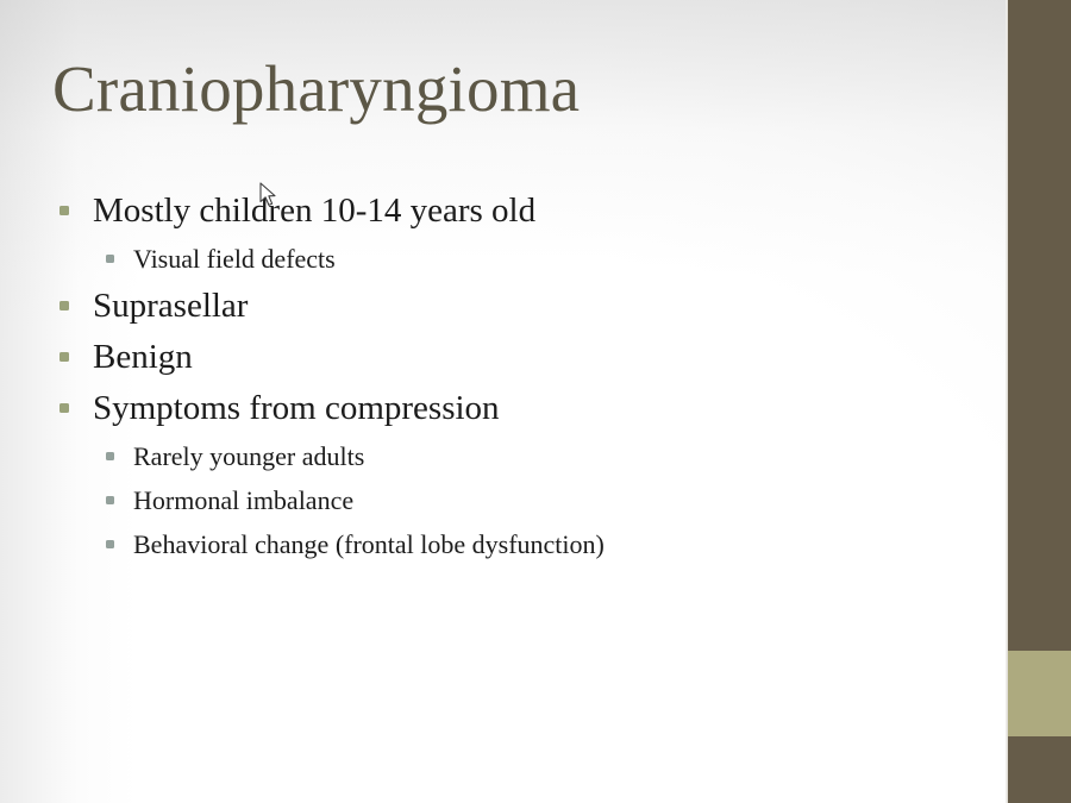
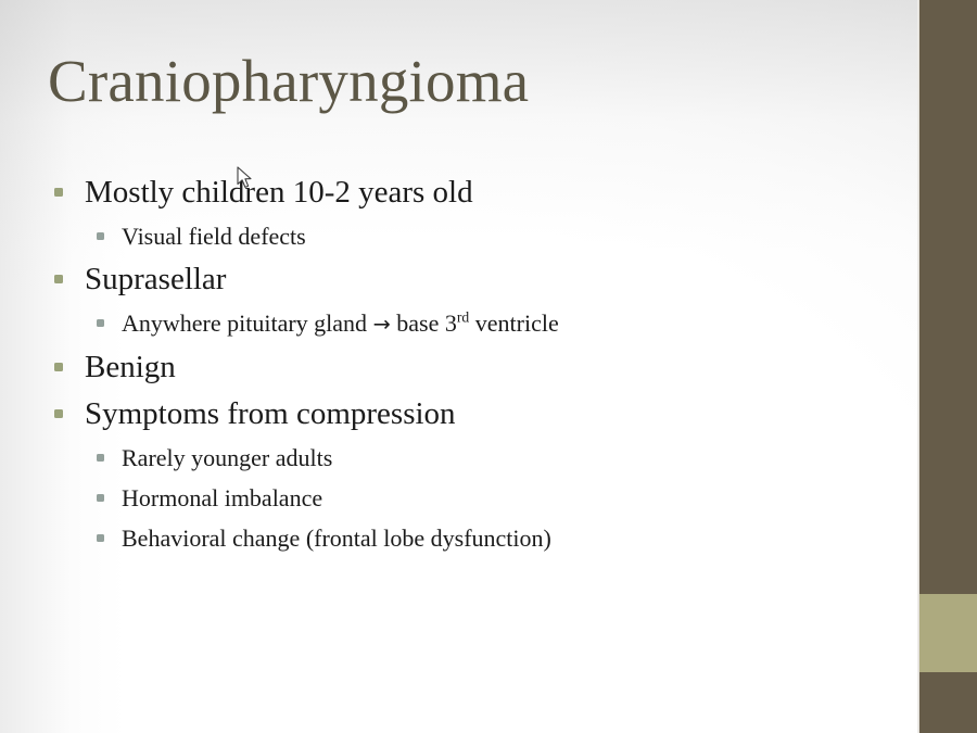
  Craniopharyngioma
- Mostly children 10-14 years old
+ Mostly children 10-2 years old
  Visual field defects
  Suprasellar
+ Anywhere pituitary gland → base 3rd ventricle
  Benign
  Symptoms from compression
  Rarely younger adults
  Hormonal imbalance
  Behavioral change (frontal lobe dysfunction)
